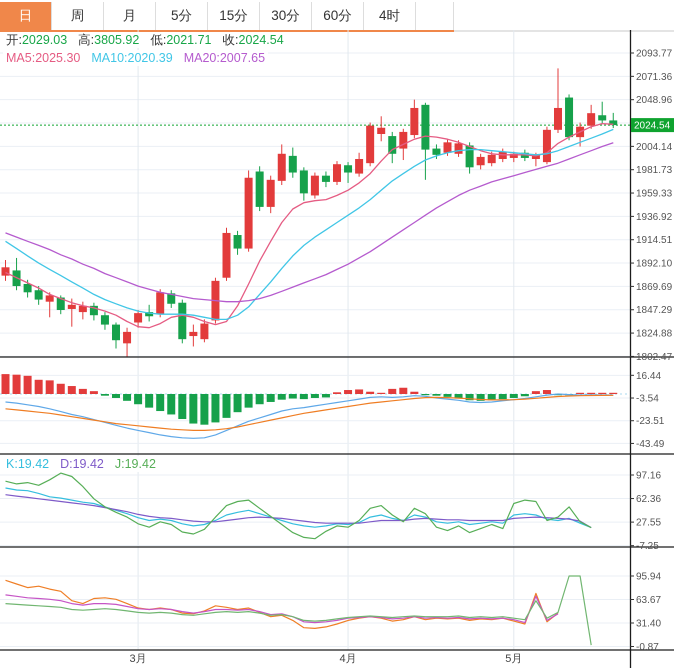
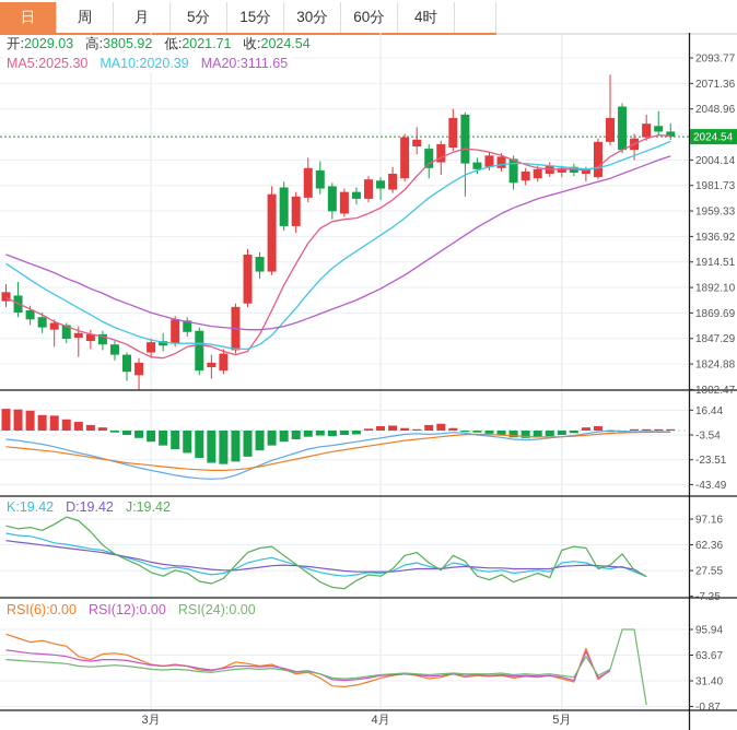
  日
  周
  月
  5分
  15分
  30分
  60分
  4时
  2093.77
  2071.36
  2048.96
  2004.14
  1981.73
  1959.33
  1936.92
  1914.51
  1892.10
  1869.69
  1847.29
  1824.88
  1802.47
  16.44
  -3.54
  -23.51
  -43.49
  97.16
  62.36
  27.55
  -7.25
  95.94
  63.67
  31.40
  -0.87
  2024.54
  3月
  4月
  5月
  开:2029.03 高:3805.92 低:2021.71 收:2024.54
- MA5:2025.30 MA10:2020.39 MA20:2007.65
+ MA5:2025.30 MA10:2020.39 MA20:3111.65
  K:19.42 D:19.42 J:19.42
+ RSI(6):0.00 RSI(12):0.00 RSI(24):0.00
